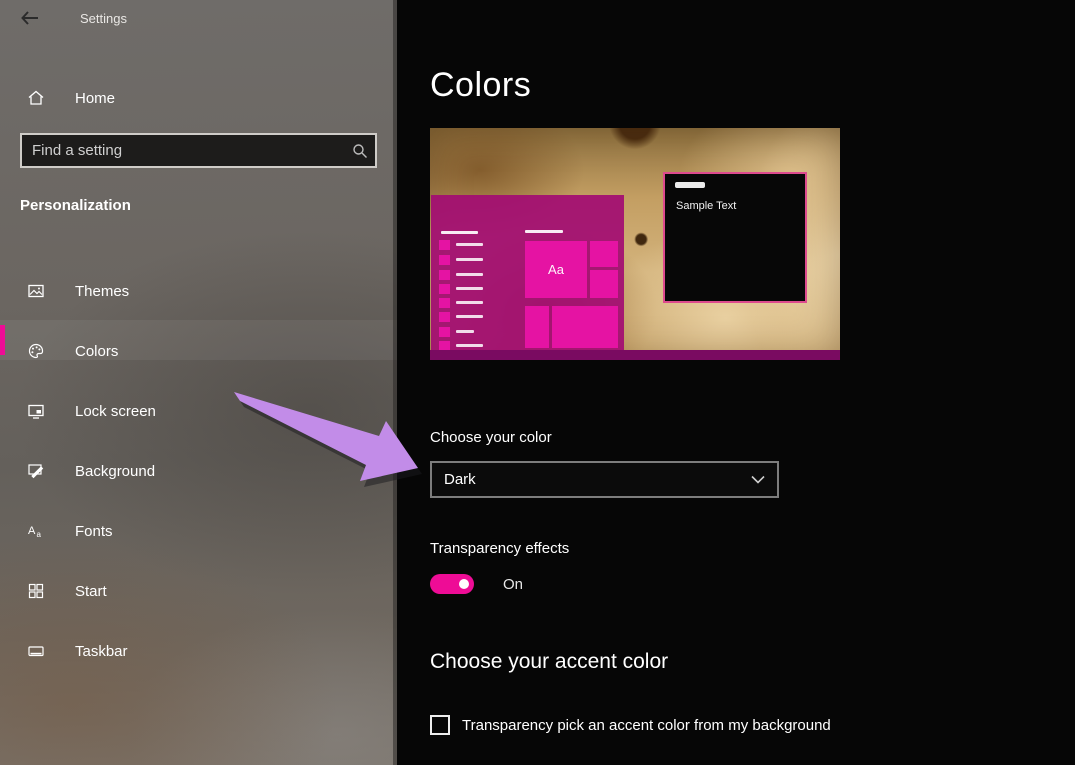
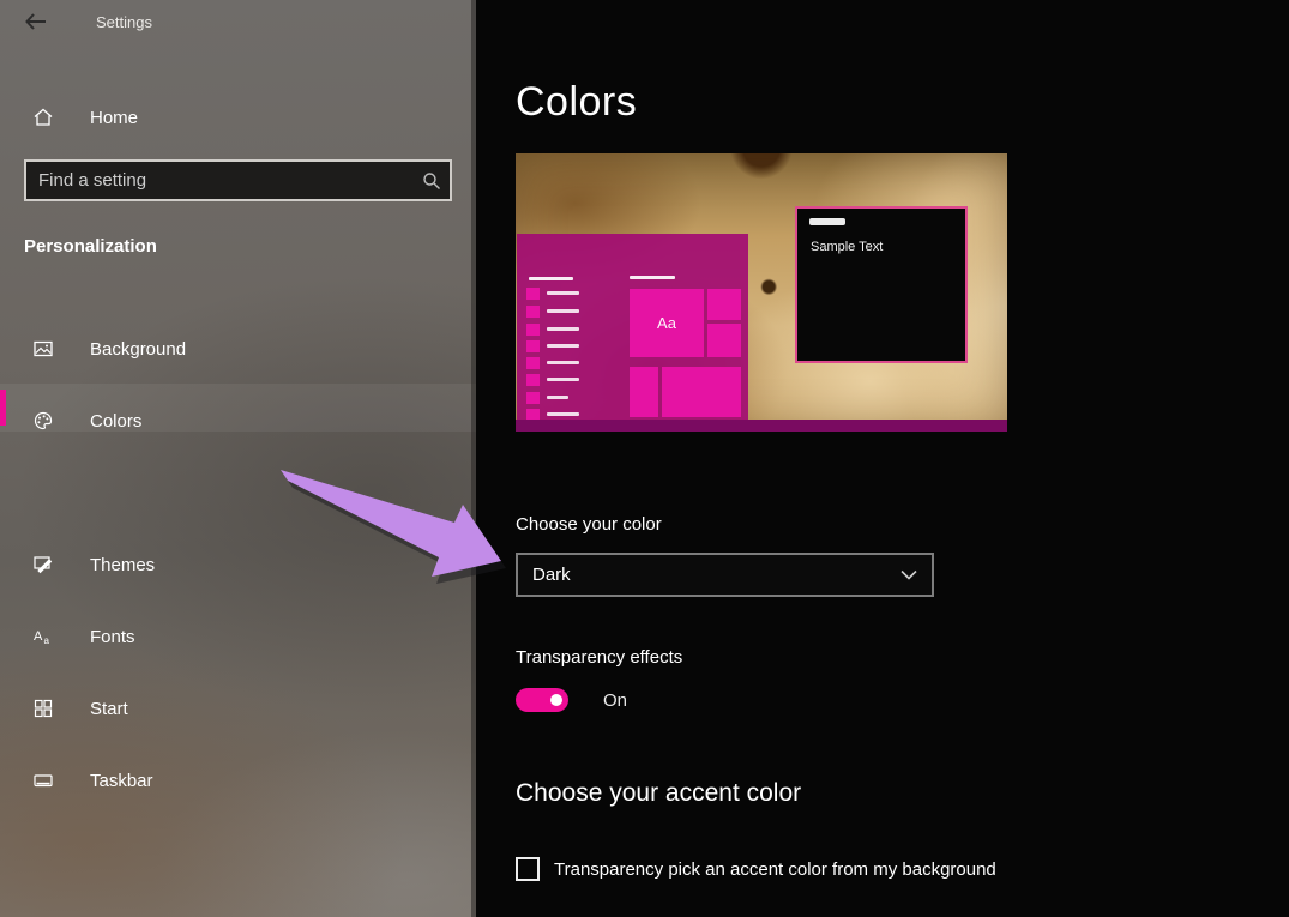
  Settings
  Home
  Find a setting
  Personalization
- Themes
+ Background
  Colors
- Lock screen
- Background
+ Themes
  A
  a
  Fonts
  Start
  Taskbar
  Colors
  Aa
  Sample Text
  Choose your color
  Dark
  Transparency effects
  On
  Choose your accent color
  Transparency pick an accent color from my background
